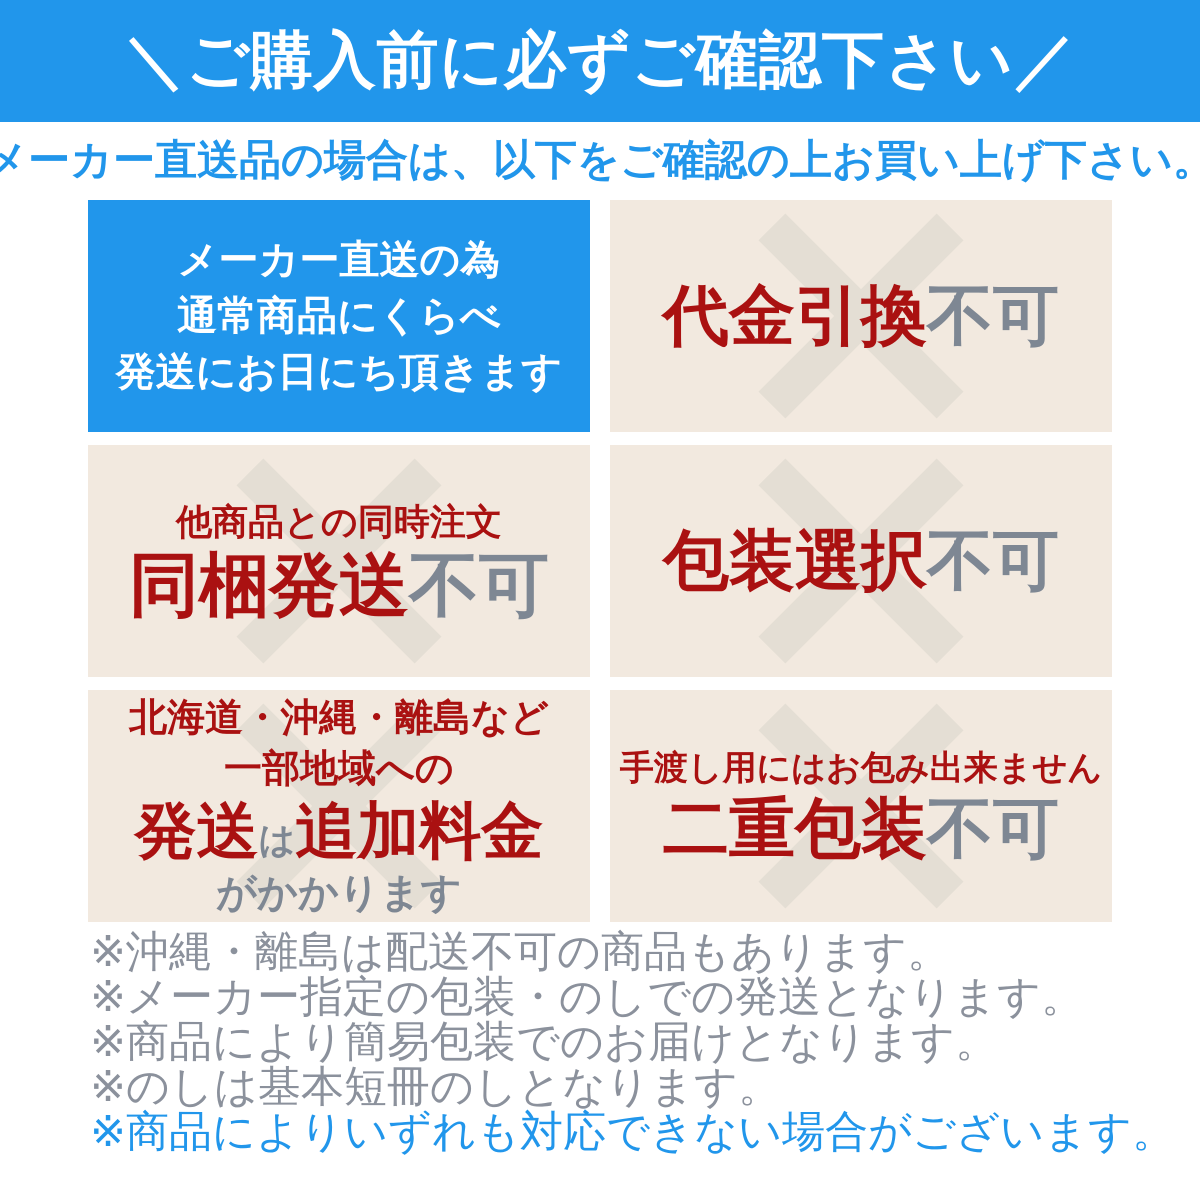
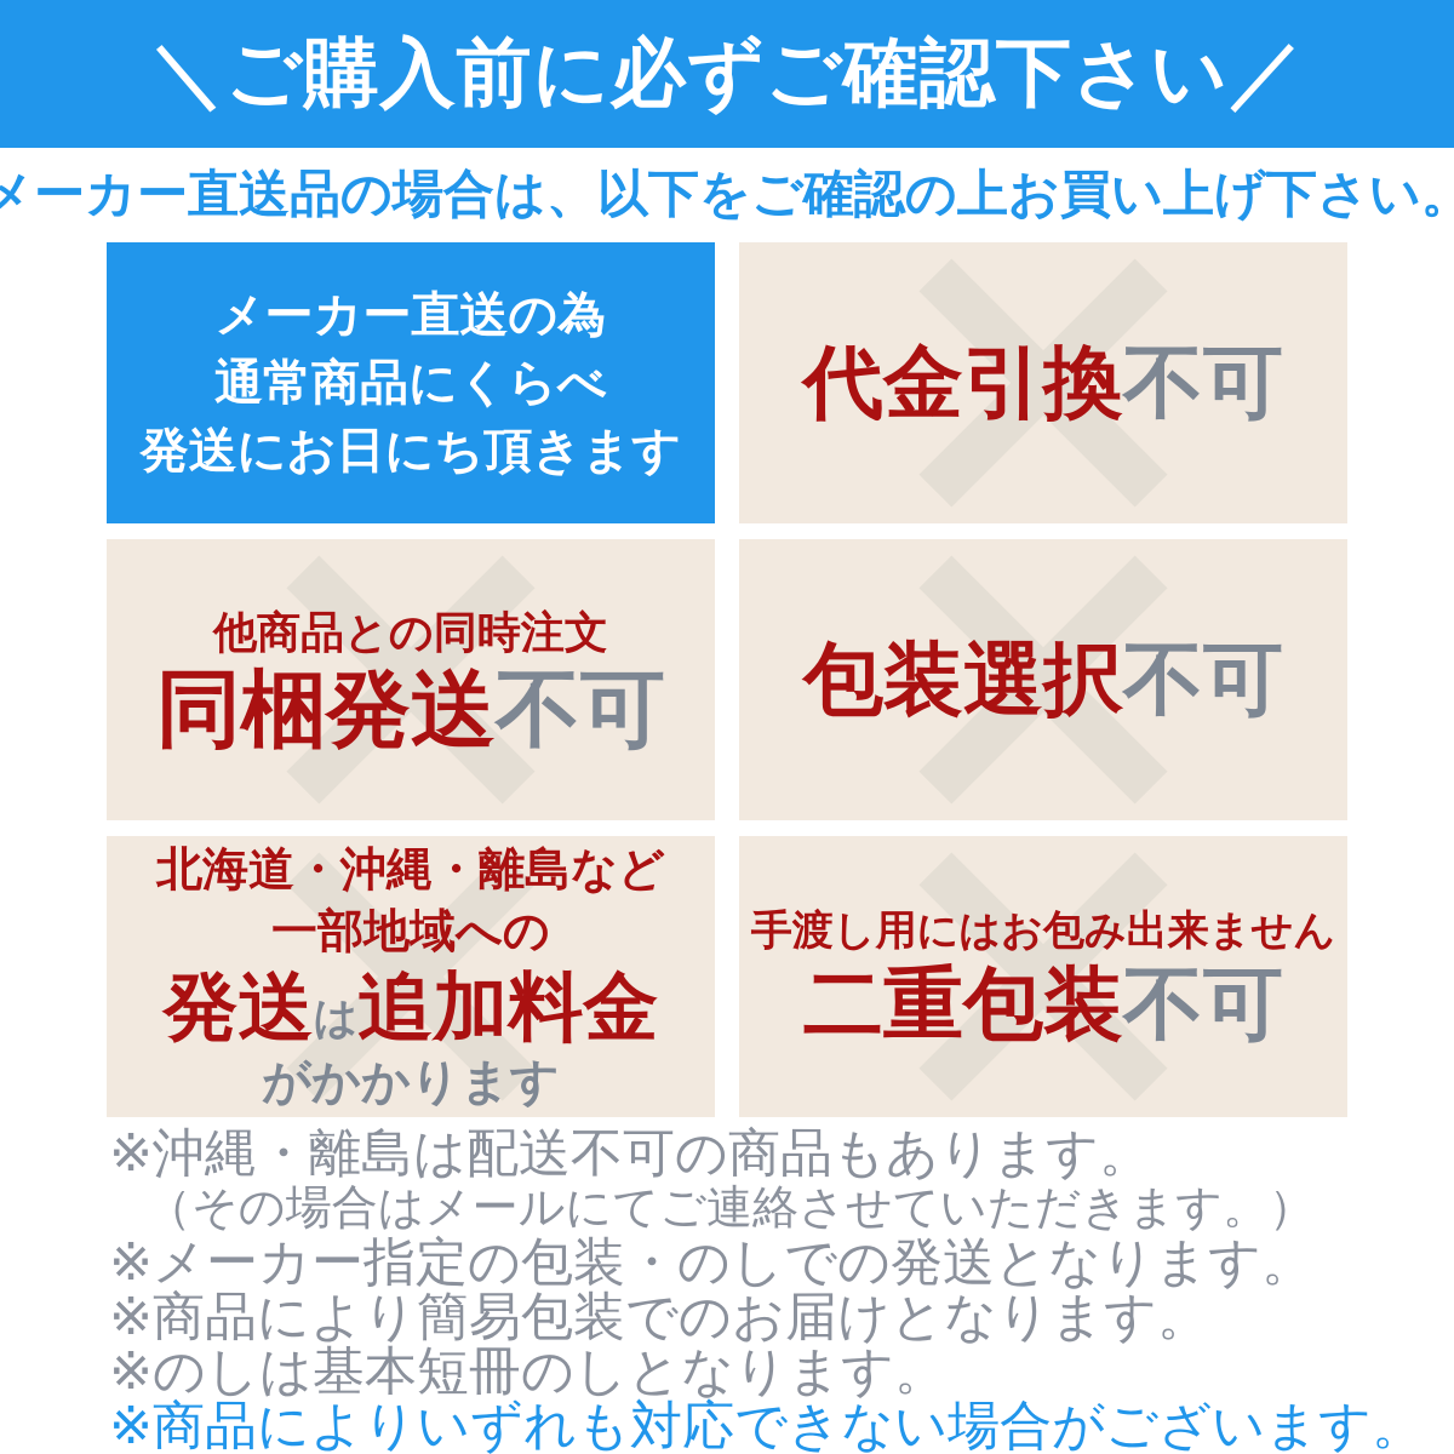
  ＼ご購入前に必ずご確認下さい／
  メーカー直送品の場合は、以下をご確認の上お買い上げ下さい。
  メーカー直送の為
  通常商品にくらべ
  発送にお日にち頂きます
  代金引換不可
  他商品との同時注文
  同梱発送不可
  包装選択不可
  北海道・沖縄・離島など
  一部地域への
  発送は追加料金
  がかかります
  手渡し用にはお包み出来ません
  二重包装不可
  ※沖縄・離島は配送不可の商品もあります。
+ （その場合はメールにてご連絡させていただきます。）
  ※メーカー指定の包装・のしでの発送となります。
  ※商品により簡易包装でのお届けとなります。
  ※のしは基本短冊のしとなります。
  ※商品によりいずれも対応できない場合がございます。
